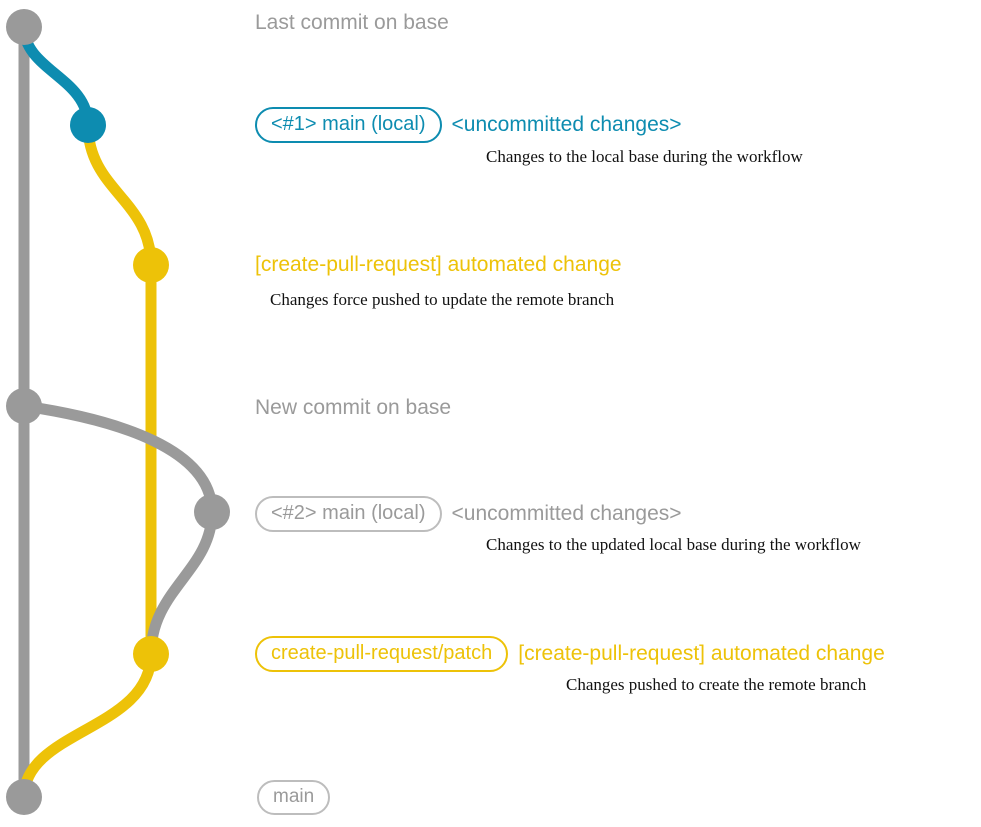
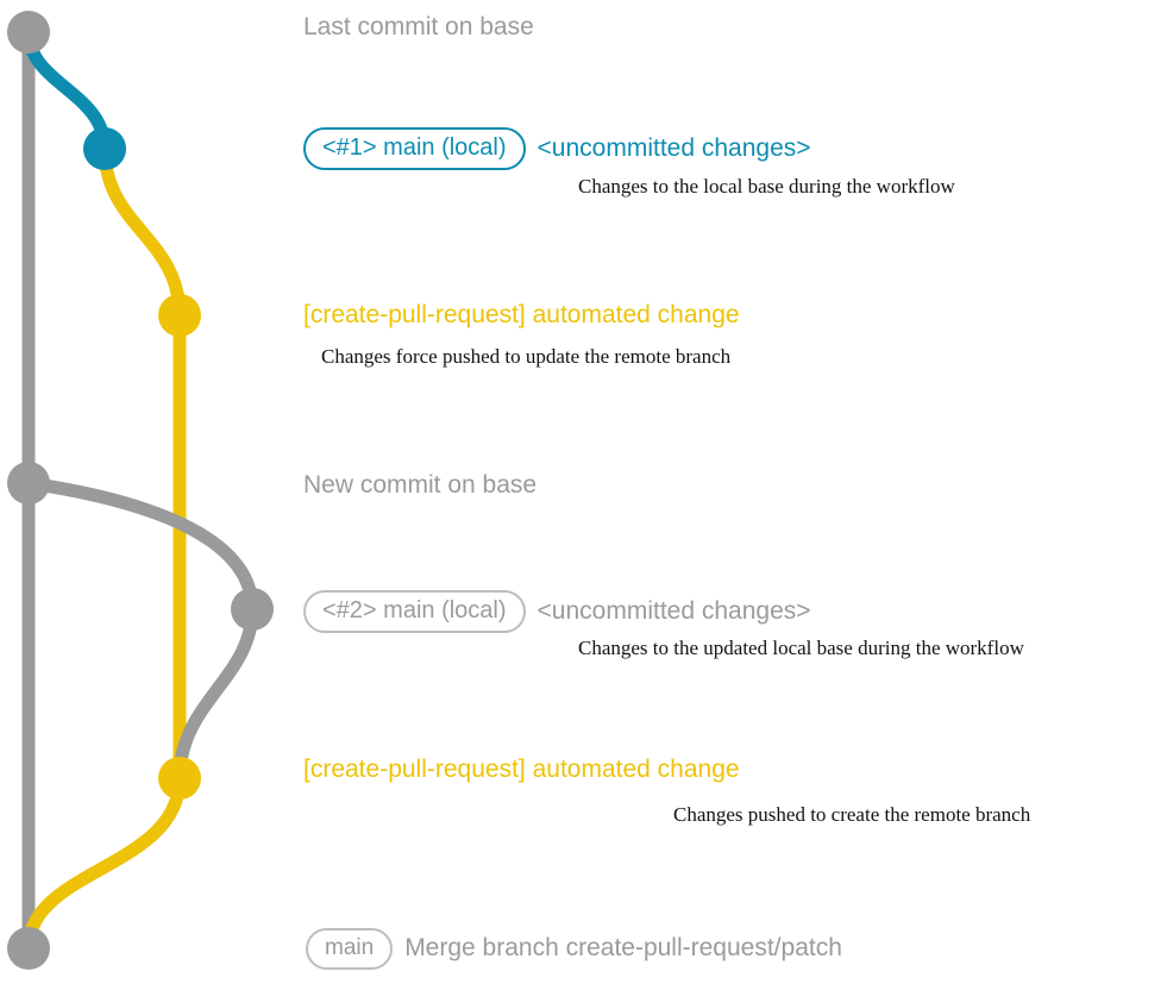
  Last commit on base
  <#1> main (local)
  <uncommitted changes>
  Changes to the local base during the workflow
  [create-pull-request] automated change
  Changes force pushed to update the remote branch
  New commit on base
  <#2> main (local)
  <uncommitted changes>
  Changes to the updated local base during the workflow
- create-pull-request/patch
  [create-pull-request] automated change
  Changes pushed to create the remote branch
  main
+ Merge branch create-pull-request/patch
